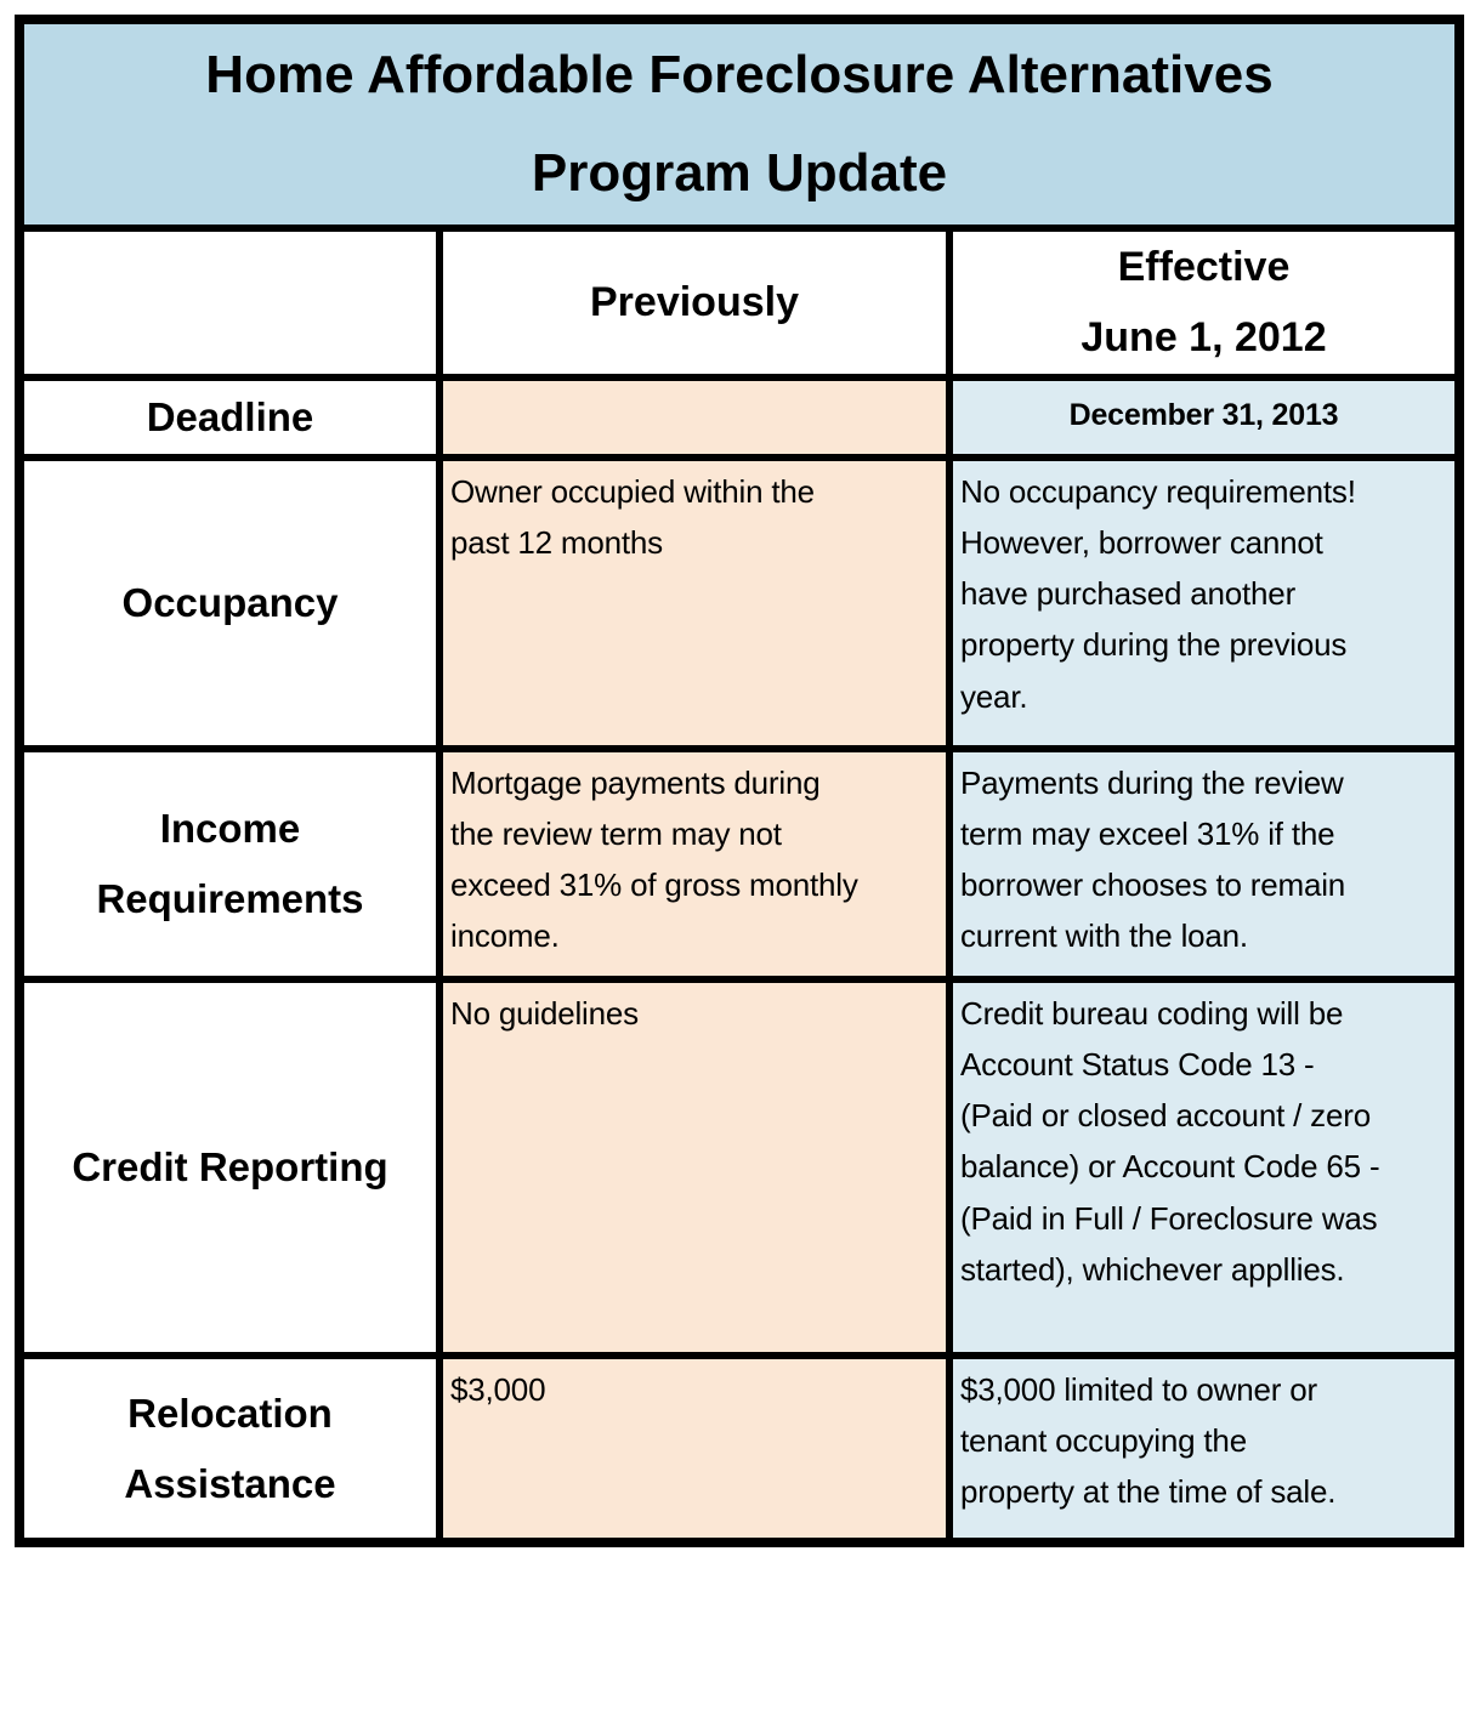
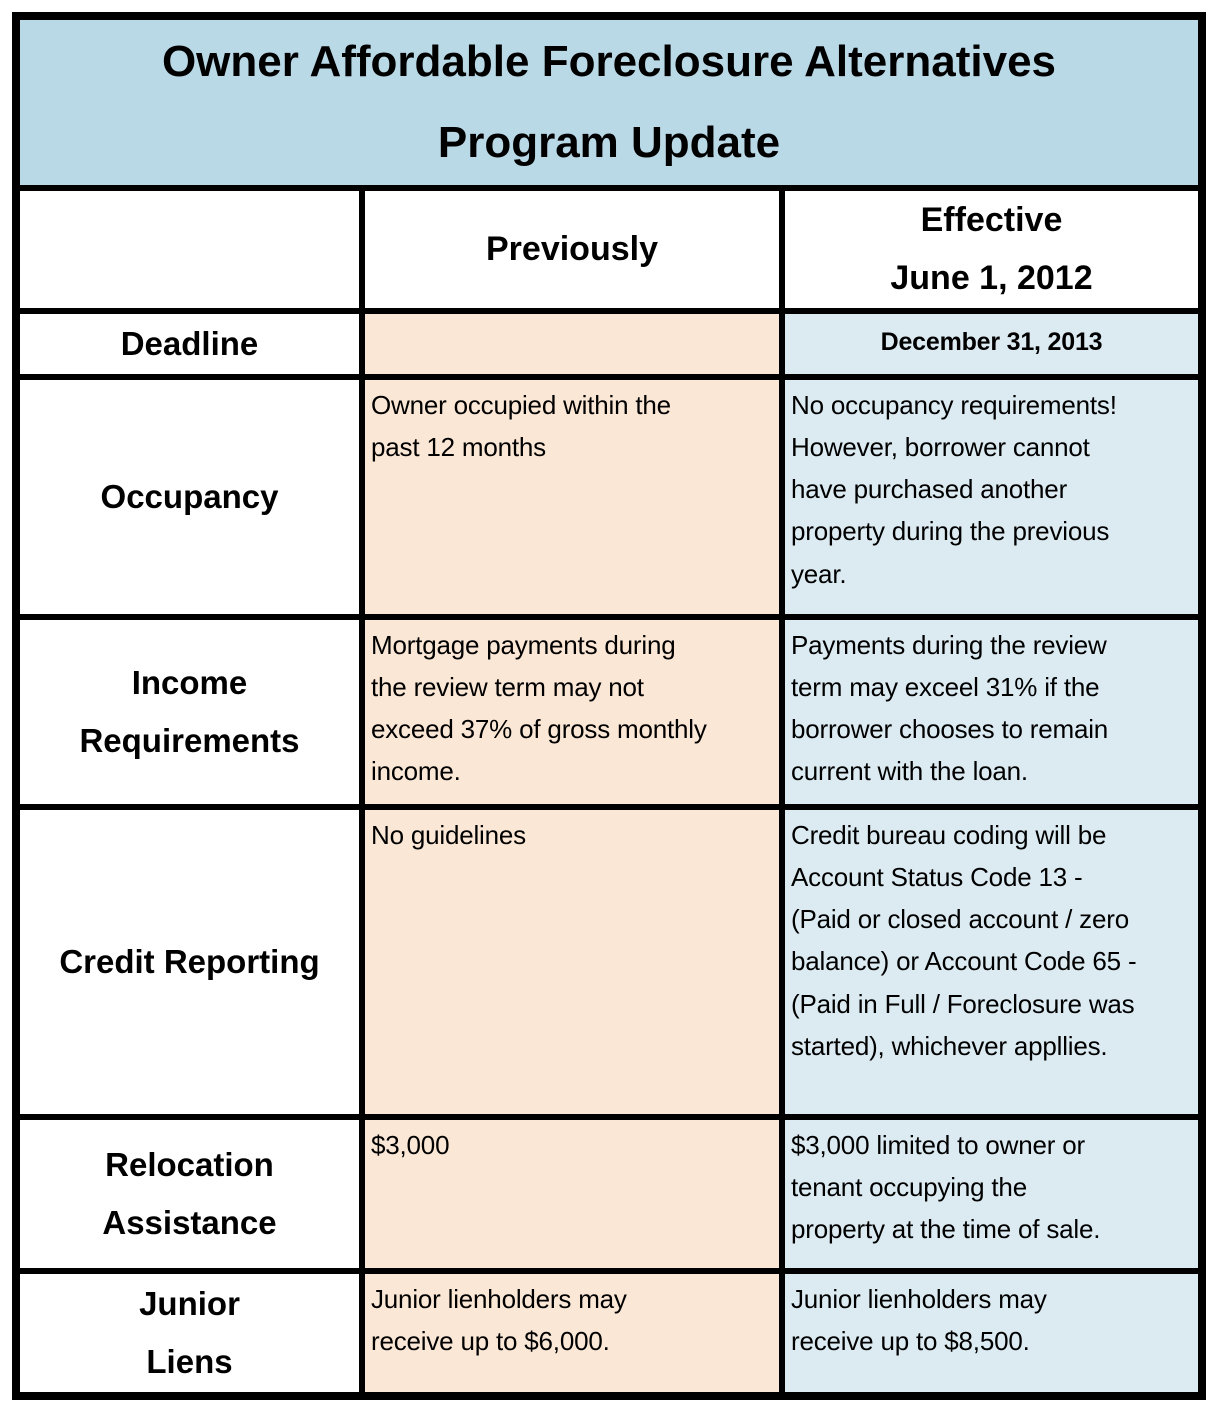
- Home Affordable Foreclosure Alternatives Program Update
+ Owner Affordable Foreclosure Alternatives Program Update
  	Previously	Effective June 1, 2012
  Deadline		December 31, 2013
  Occupancy	Owner occupied within the past 12 months	No occupancy requirements! However, borrower cannot have purchased another property during the previous year.
- Income Requirements	Mortgage payments during the review term may not exceed 31% of gross monthly income.	Payments during the review term may exceel 31% if the borrower chooses to remain current with the loan.
+ Income Requirements	Mortgage payments during the review term may not exceed 37% of gross monthly income.	Payments during the review term may exceel 31% if the borrower chooses to remain current with the loan.
  Credit Reporting	No guidelines	Credit bureau coding will be Account Status Code 13 - (Paid or closed account / zero balance) or Account Code 65 - (Paid in Full / Foreclosure was started), whichever appllies.
  Relocation Assistance	$3,000	$3,000 limited to owner or tenant occupying the property at the time of sale.
+ Junior Liens	Junior lienholders may receive up to $6,000.	Junior lienholders may receive up to $8,500.
